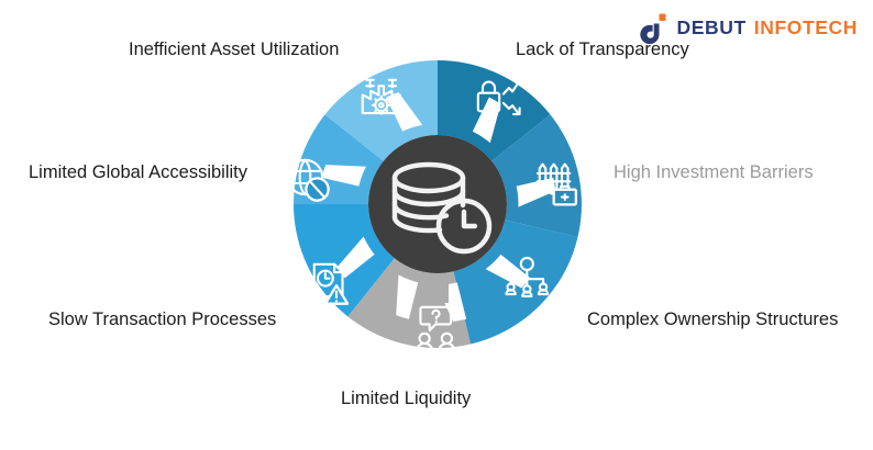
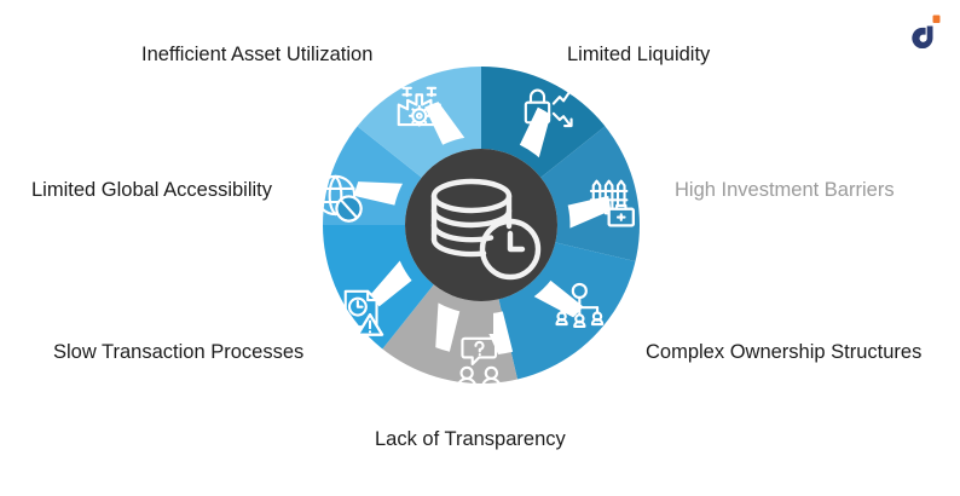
- DEBUT INFOTECH
  Inefficient Asset Utilization
  Limited Global Accessibility
  Slow Transaction Processes
- Lack of Transparency
+ Limited Liquidity
  High Investment Barriers
  Complex Ownership Structures
- Limited Liquidity
+ Lack of Transparency
